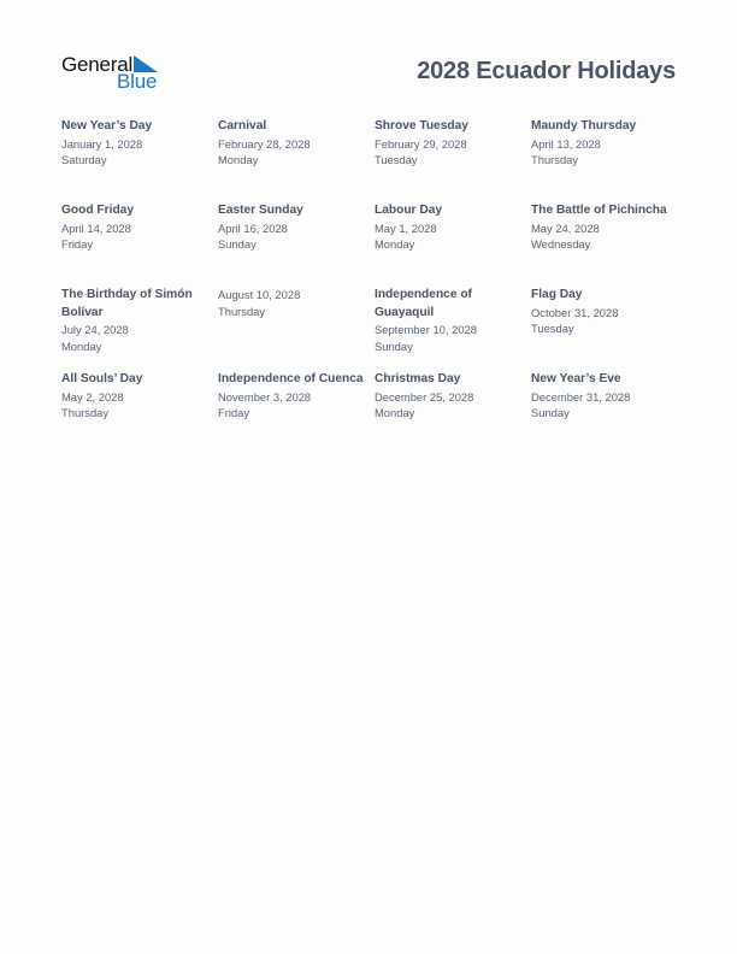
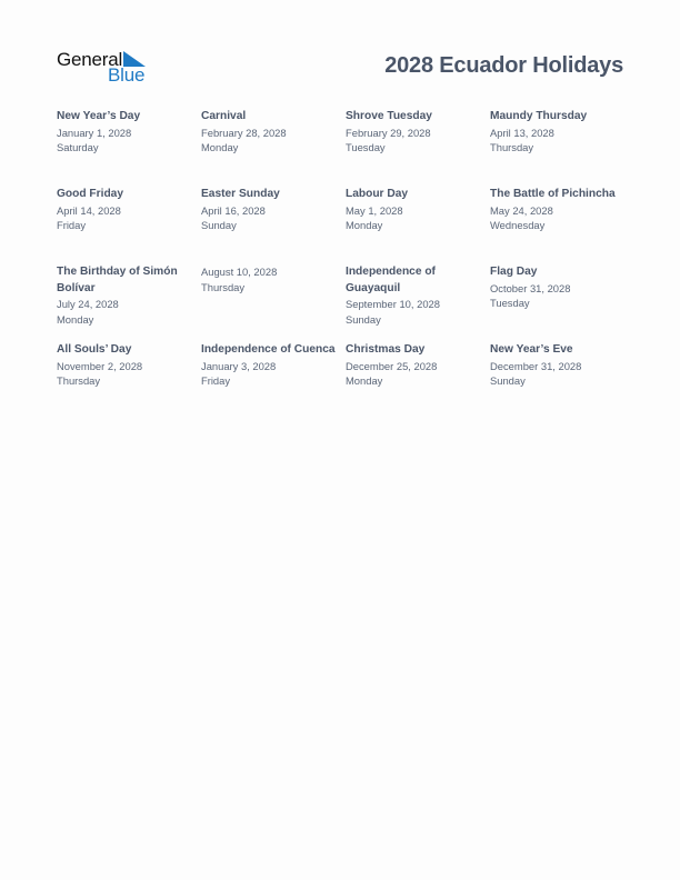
  General
  Blue
  2028 Ecuador Holidays
  New Year’s Day
  January 1, 2028
  Saturday
  Carnival
  February 28, 2028
  Monday
  Shrove Tuesday
  February 29, 2028
  Tuesday
  Maundy Thursday
  April 13, 2028
  Thursday
  Good Friday
  April 14, 2028
  Friday
  Easter Sunday
  April 16, 2028
  Sunday
  Labour Day
  May 1, 2028
  Monday
  The Battle of Pichincha
  May 24, 2028
  Wednesday
  The Birthday of Simón Bolívar
  July 24, 2028
  Monday
  August 10, 2028
  Thursday
  Independence of Guayaquil
  September 10, 2028
  Sunday
  Flag Day
  October 31, 2028
  Tuesday
  All Souls’ Day
- May 2, 2028
+ November 2, 2028
  Thursday
  Independence of Cuenca
- November 3, 2028
+ January 3, 2028
  Friday
  Christmas Day
  December 25, 2028
  Monday
  New Year’s Eve
  December 31, 2028
  Sunday
